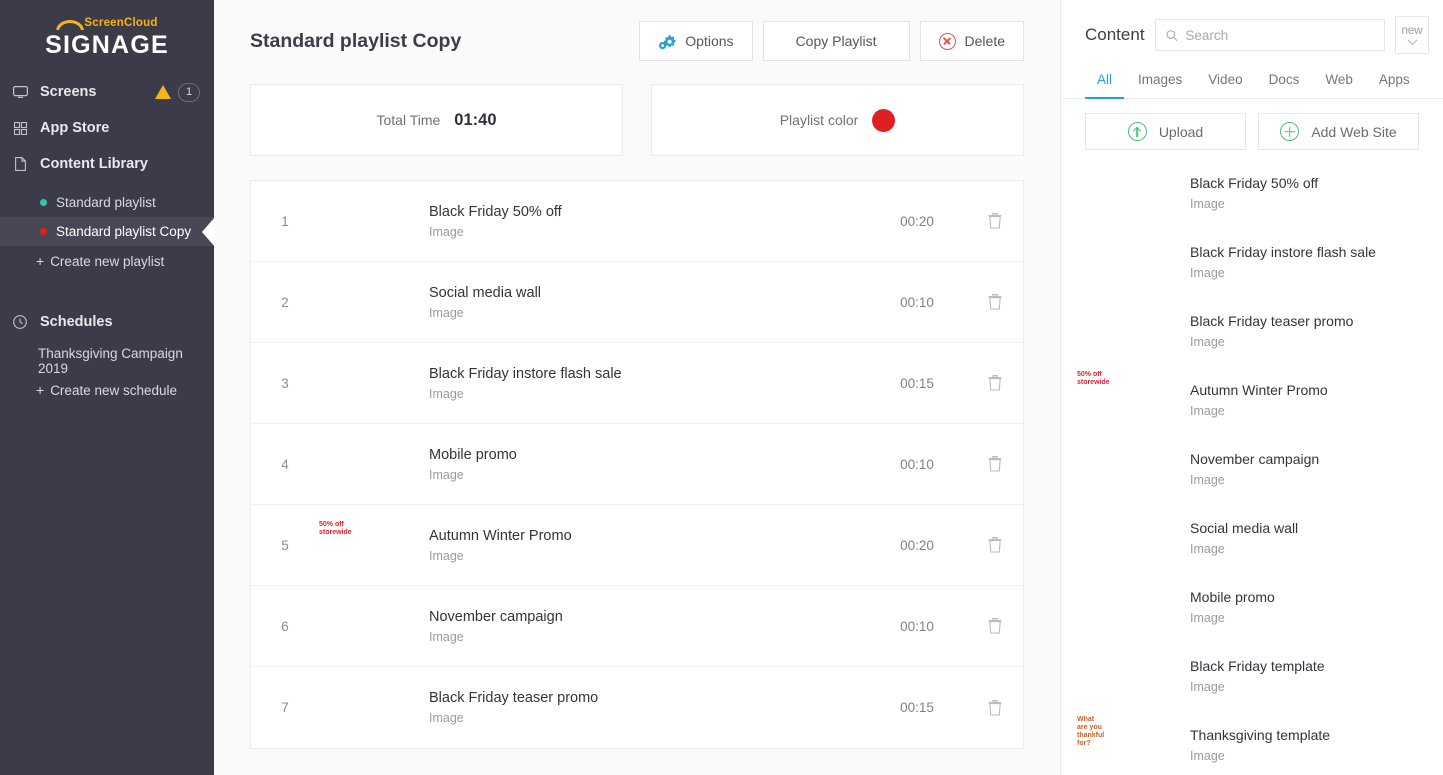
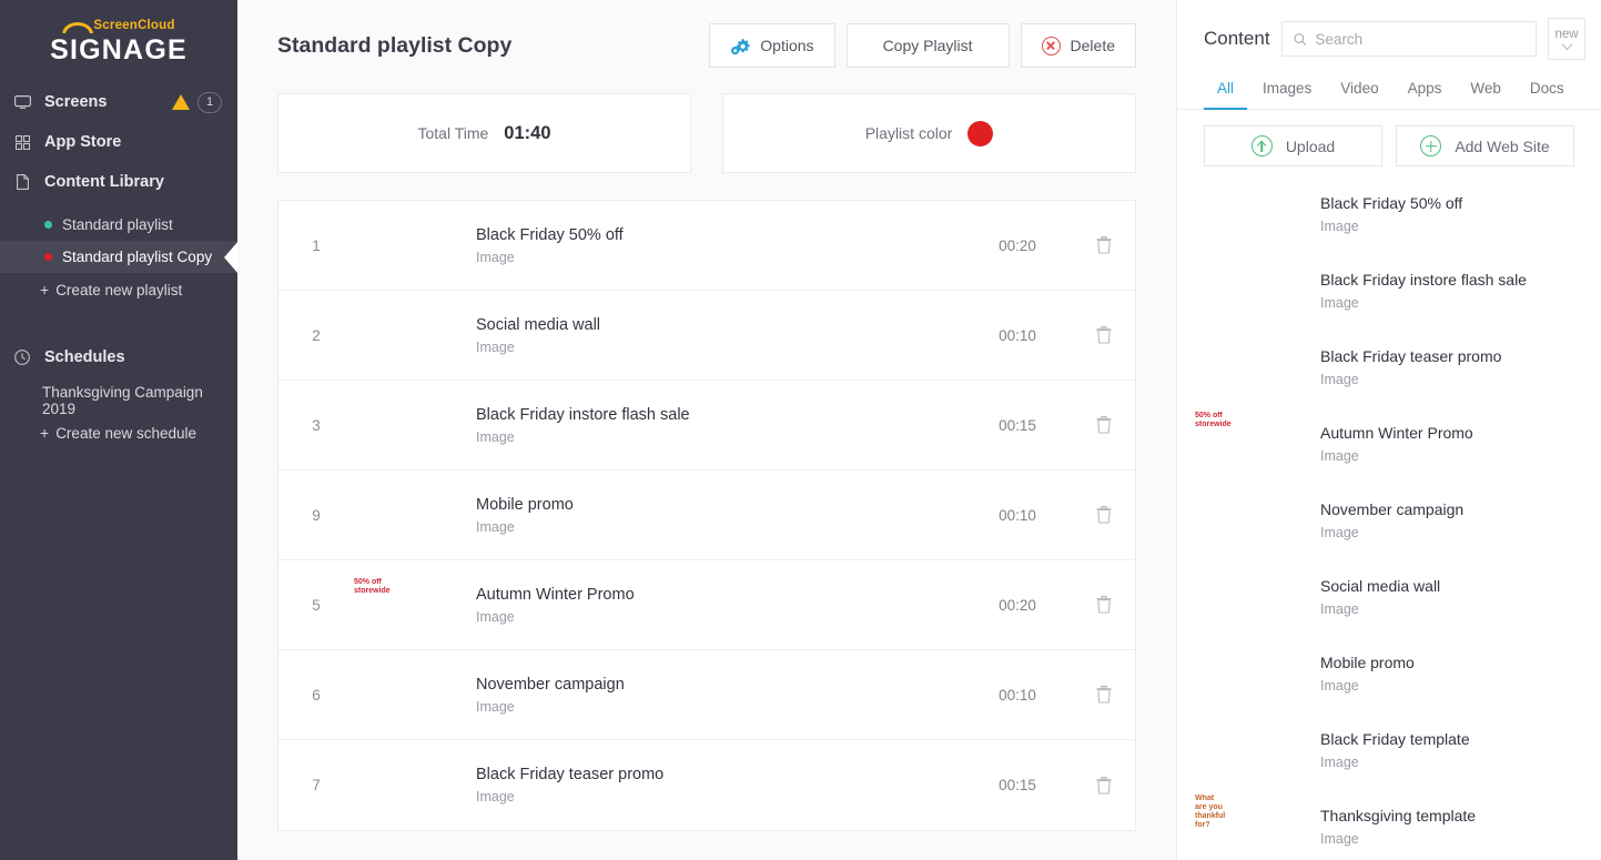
  ScreenCloud
  SIGNAGE
  Screens
  1
  App Store
  Content Library
  Standard playlist
  Standard playlist Copy
  +
  Create new playlist
  Schedules
  Thanksgiving Campaign 2019
  +
  Create new schedule
  Standard playlist Copy
  Options
  Copy Playlist
  Delete
  Total Time
  01:40
  Playlist color
  1
  Black Friday 50% off
  Image
  00:20
  2
  Social media wall
  Image
  00:10
  3
  Black Friday instore flash sale
  Image
  00:15
- 4
+ 9
  Mobile promo
  Image
  00:10
  5
  Autumn Winter Promo
  Image
  00:20
  6
  November campaign
  Image
  00:10
  7
  Black Friday teaser promo
  Image
  00:15
  Content
  Search
  new
  All
  Images
  Video
- Docs
+ Apps
  Web
- Apps
+ Docs
  Upload
  Add Web Site
  Black Friday 50% off
  Image
  Black Friday instore flash sale
  Image
  Black Friday teaser promo
  Image
  Autumn Winter Promo
  Image
  November campaign
  Image
  Social media wall
  Image
  Mobile promo
  Image
  Black Friday template
  Image
  Thanksgiving template
  Image
